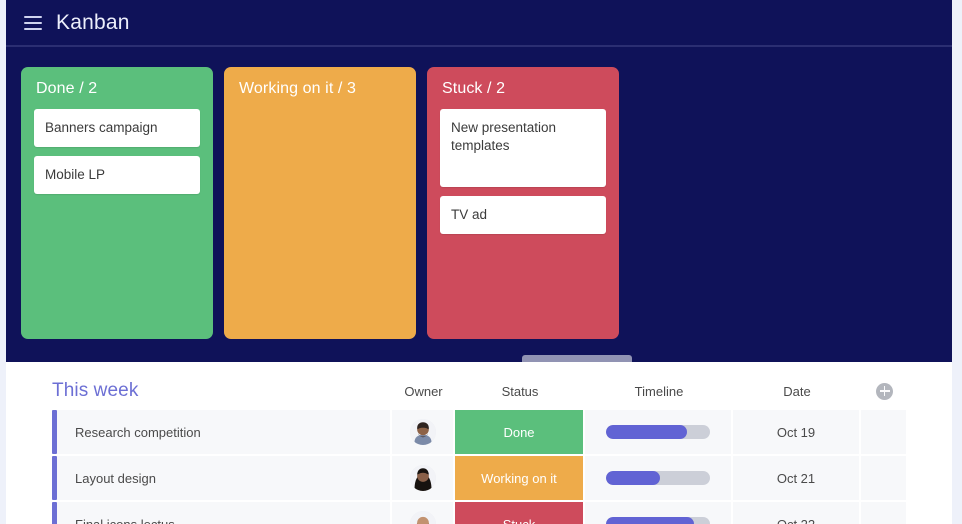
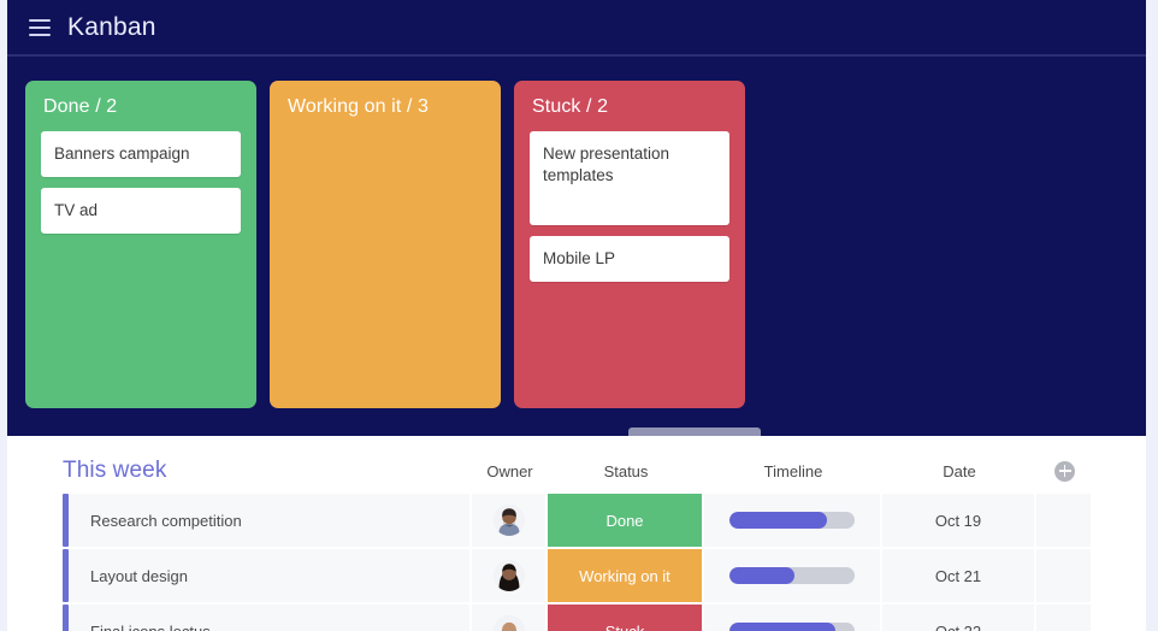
  Kanban
  Done / 2
  Banners campaign
- Mobile LP
+ TV ad
  Working on it / 3
  Stuck / 2
  New presentation templates
- TV ad
+ Mobile LP
  This week
  Owner
  Status
  Timeline
  Date
  Research competition
  Done
  Oct 19
  Layout design
  Working on it
  Oct 21
